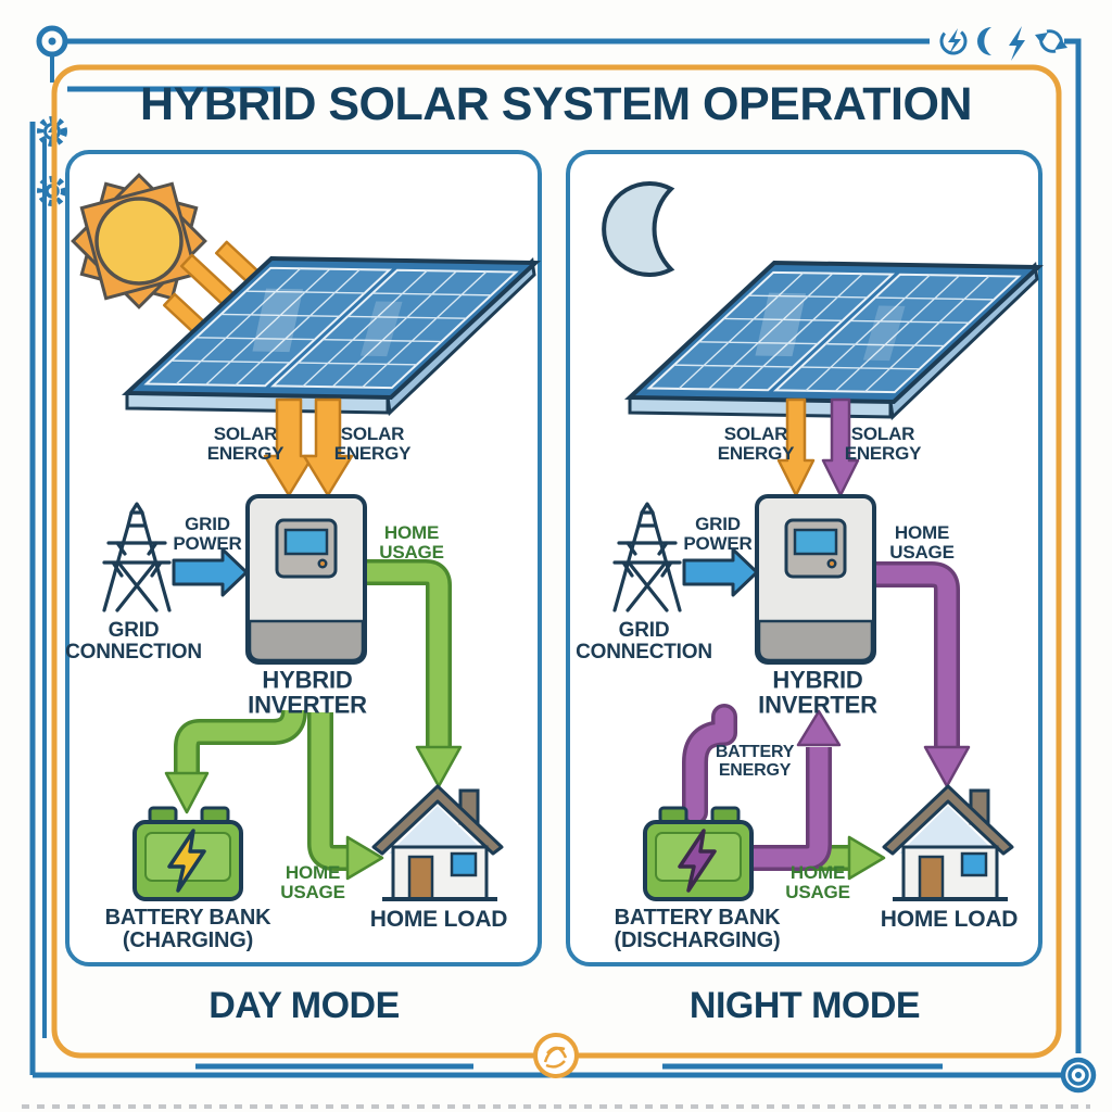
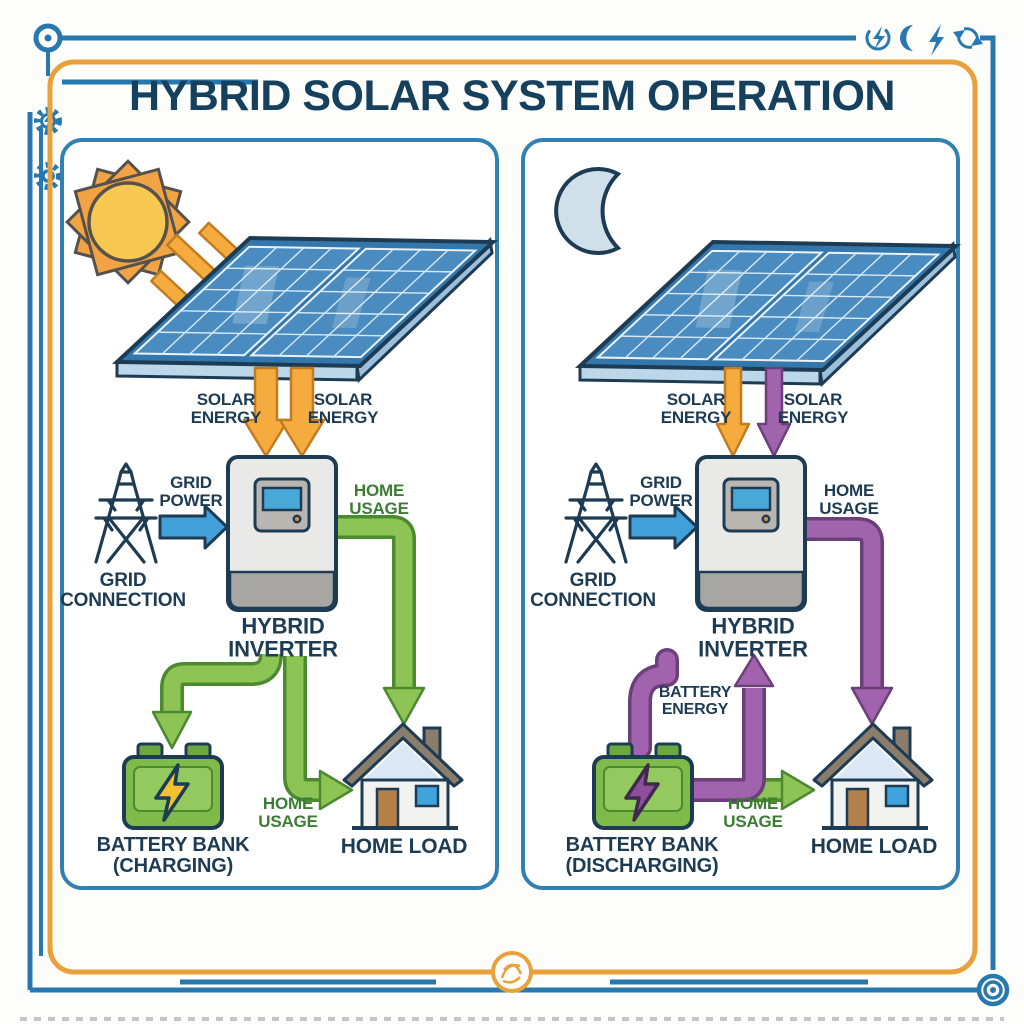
  HYBRID SOLAR SYSTEM OPERATION
  SOLAR ENERGY
  SOLAR ENERGY
  GRID POWER
  GRID CONNECTION
  HYBRID INVERTER
  HOME USAGE
  HOME USAGE
  BATTERY BANK
  (CHARGING)
  HOME LOAD
  SOLAR ENERGY
  SOLAR ENERGY
  GRID POWER
  GRID CONNECTION
  HYBRID INVERTER
  HOME USAGE
  BATTERY ENERGY
  HOME USAGE
  BATTERY BANK
  (DISCHARGING)
  HOME LOAD
- DAY MODE
- NIGHT MODE
